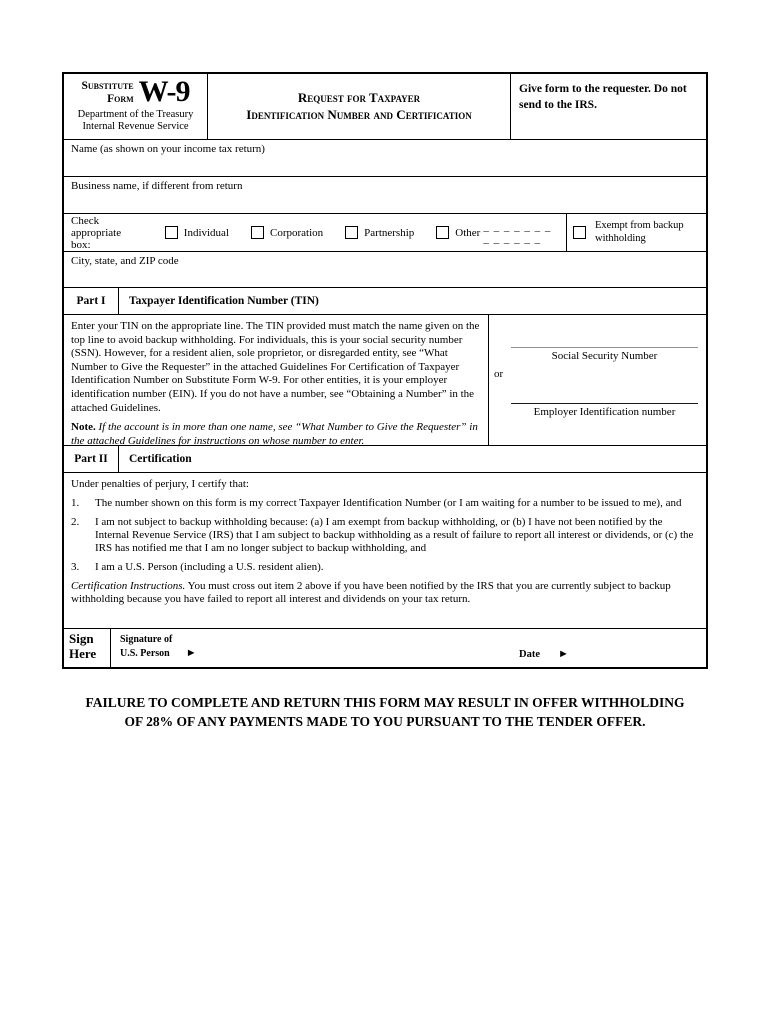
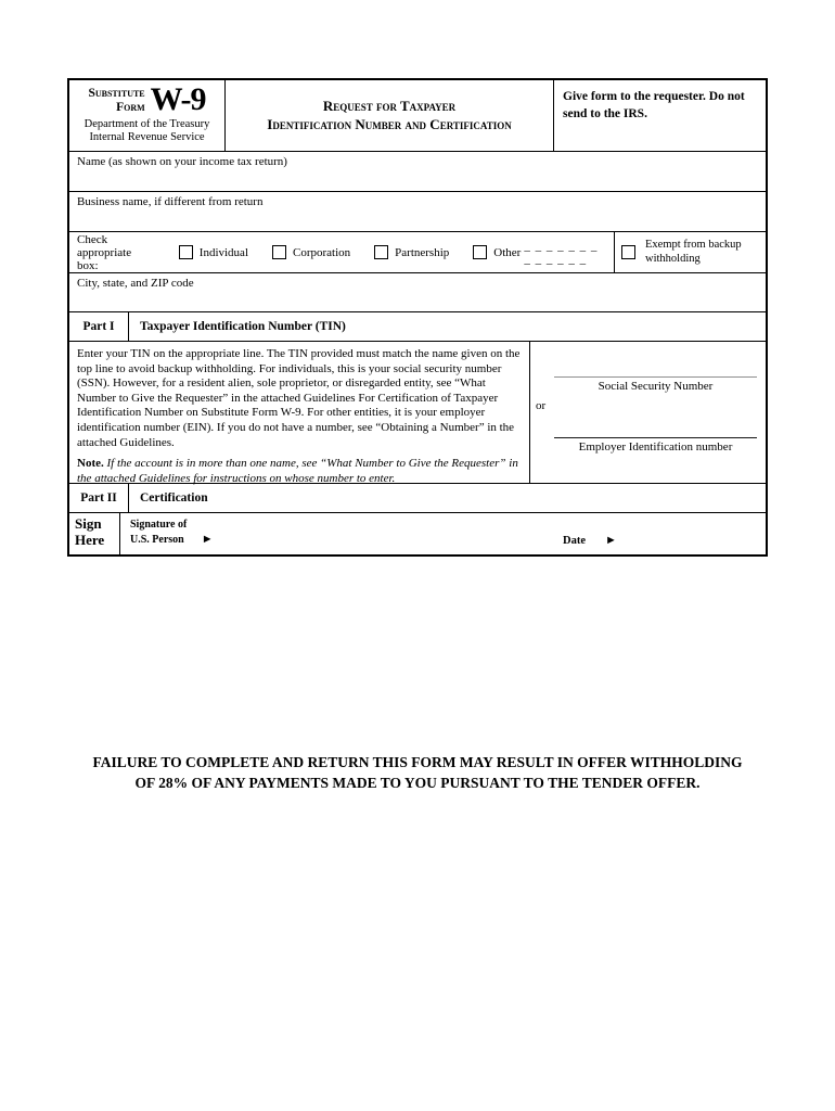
  Substitute
  Form
  W-9
  Department of the Treasury
  Internal Revenue Service
  Request for Taxpayer
  Identification Number and Certification
  Give form to the requester. Do not send to the IRS.
  Name (as shown on your income tax return)
  Business name, if different from return
  Check appropriate box:
  Individual
  Corporation
  Partnership
  Other
  _ _ _ _ _ _ _ _ _ _ _ _ _
  Exempt from backup withholding
  City, state, and ZIP code
  Part I
  Taxpayer Identification Number (TIN)
  Enter your TIN on the appropriate line. The TIN provided must match the name given on the top line to avoid backup withholding. For individuals, this is your social security number (SSN). However, for a resident alien, sole proprietor, or disregarded entity, see “What Number to Give the Requester” in the attached Guidelines For Certification of Taxpayer Identification Number on Substitute Form W-9. For other entities, it is your employer identification number (EIN). If you do not have a number, see “Obtaining a Number” in the attached Guidelines.
  Note. If the account is in more than one name, see “What Number to Give the Requester” in the attached Guidelines for instructions on whose number to enter.
  Social Security Number
  or
  Employer Identification number
  Part II
  Certification
- Under penalties of perjury, I certify that:
- 1.
- The number shown on this form is my correct Taxpayer Identification Number (or I am waiting for a number to be issued to me), and
- 2.
- I am not subject to backup withholding because: (a) I am exempt from backup withholding, or (b) I have not been notified by the Internal Revenue Service (IRS) that I am subject to backup withholding as a result of failure to report all interest or dividends, or (c) the IRS has notified me that I am no longer subject to backup withholding, and
- 3.
- I am a U.S. Person (including a U.S. resident alien).
- Certification Instructions. You must cross out item 2 above if you have been notified by the IRS that you are currently subject to backup withholding because you have failed to report all interest and dividends on your tax return.
  Sign
  Here
  Signature of
  U.S. Person
  ►
  Date
  ►
  FAILURE TO COMPLETE AND RETURN THIS FORM MAY RESULT IN OFFER WITHHOLDING
  OF 28% OF ANY PAYMENTS MADE TO YOU PURSUANT TO THE TENDER OFFER.
